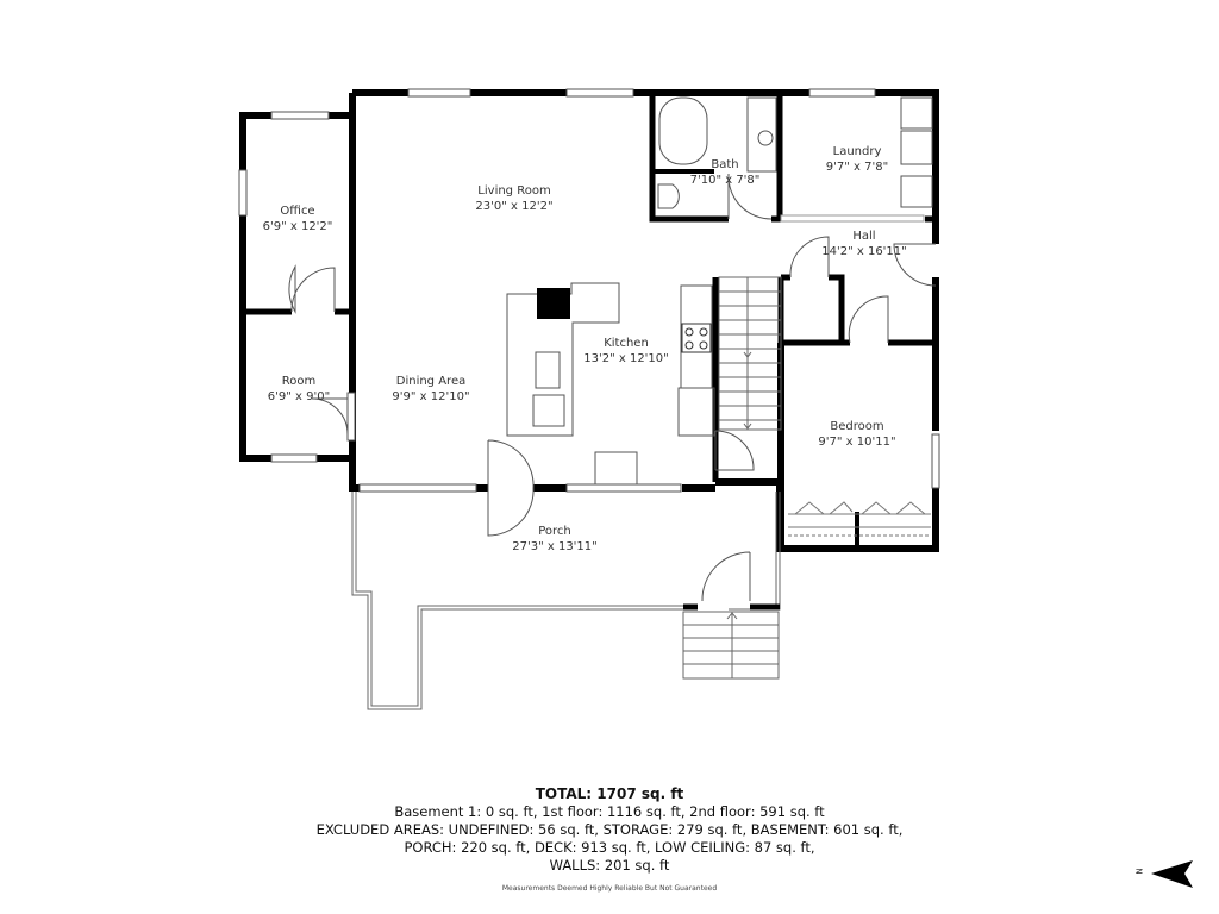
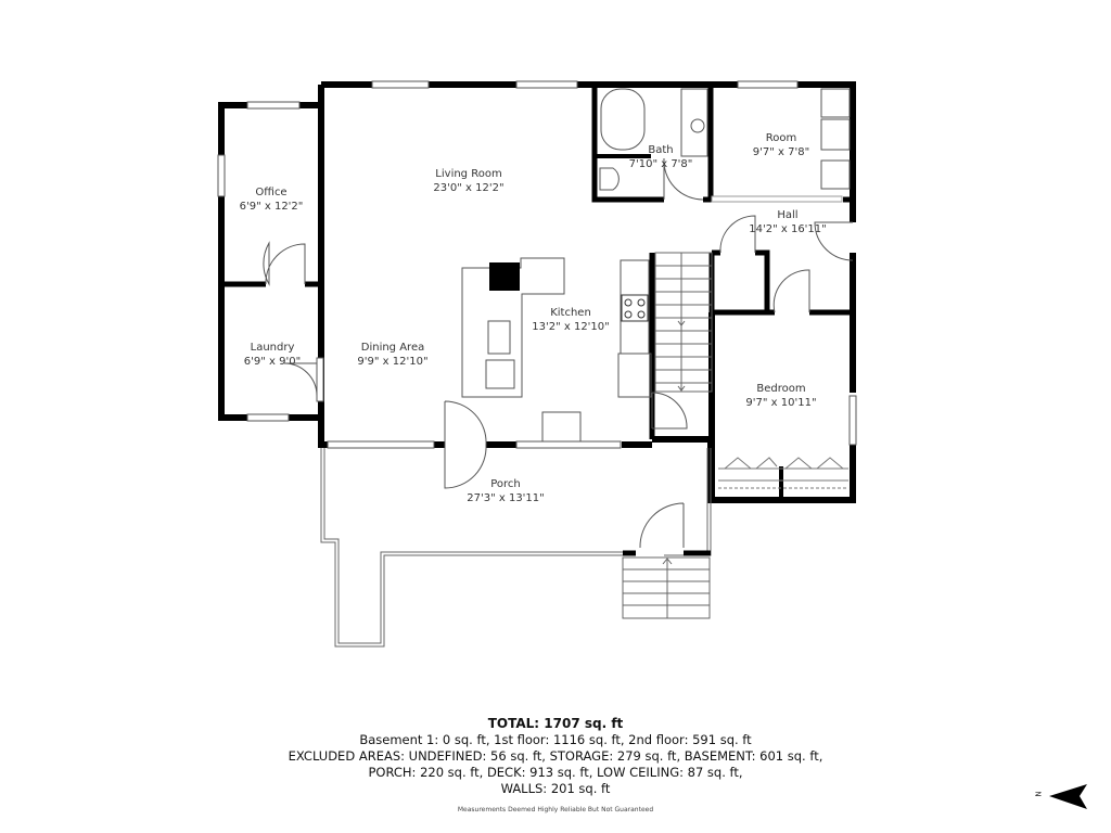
  Living Room
  23'0" x 12'2"
  Office
  6'9" x 12'2"
  Bath
  7'10" x 7'8"
- Laundry
+ Room
  9'7" x 7'8"
  Hall
  14'2" x 16'11"
  Kitchen
  13'2" x 12'10"
- Room
+ Laundry
  6'9" x 9'0"
  Dining Area
  9'9" x 12'10"
  Bedroom
  9'7" x 10'11"
  Porch
  27'3" x 13'11"
  TOTAL: 1707 sq. ft
  Basement 1: 0 sq. ft, 1st floor: 1116 sq. ft, 2nd floor: 591 sq. ft
  EXCLUDED AREAS: UNDEFINED: 56 sq. ft, STORAGE: 279 sq. ft, BASEMENT: 601 sq. ft,
  PORCH: 220 sq. ft, DECK: 913 sq. ft, LOW CEILING: 87 sq. ft,
  WALLS: 201 sq. ft
